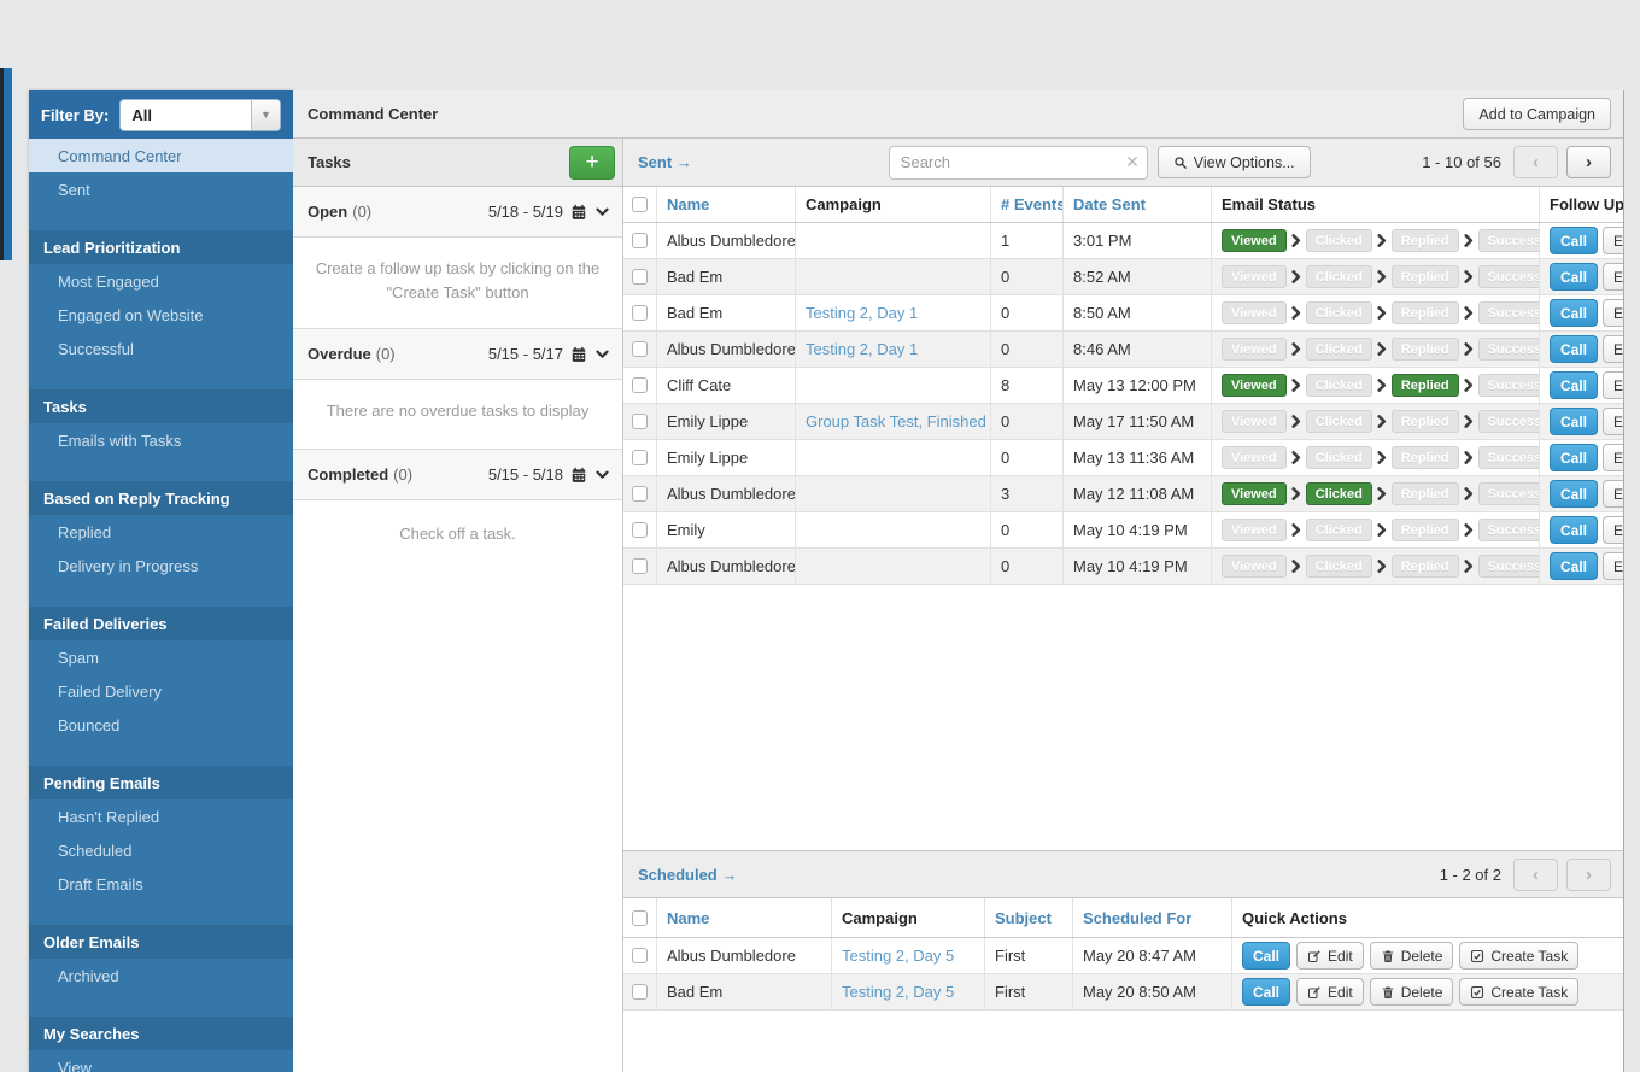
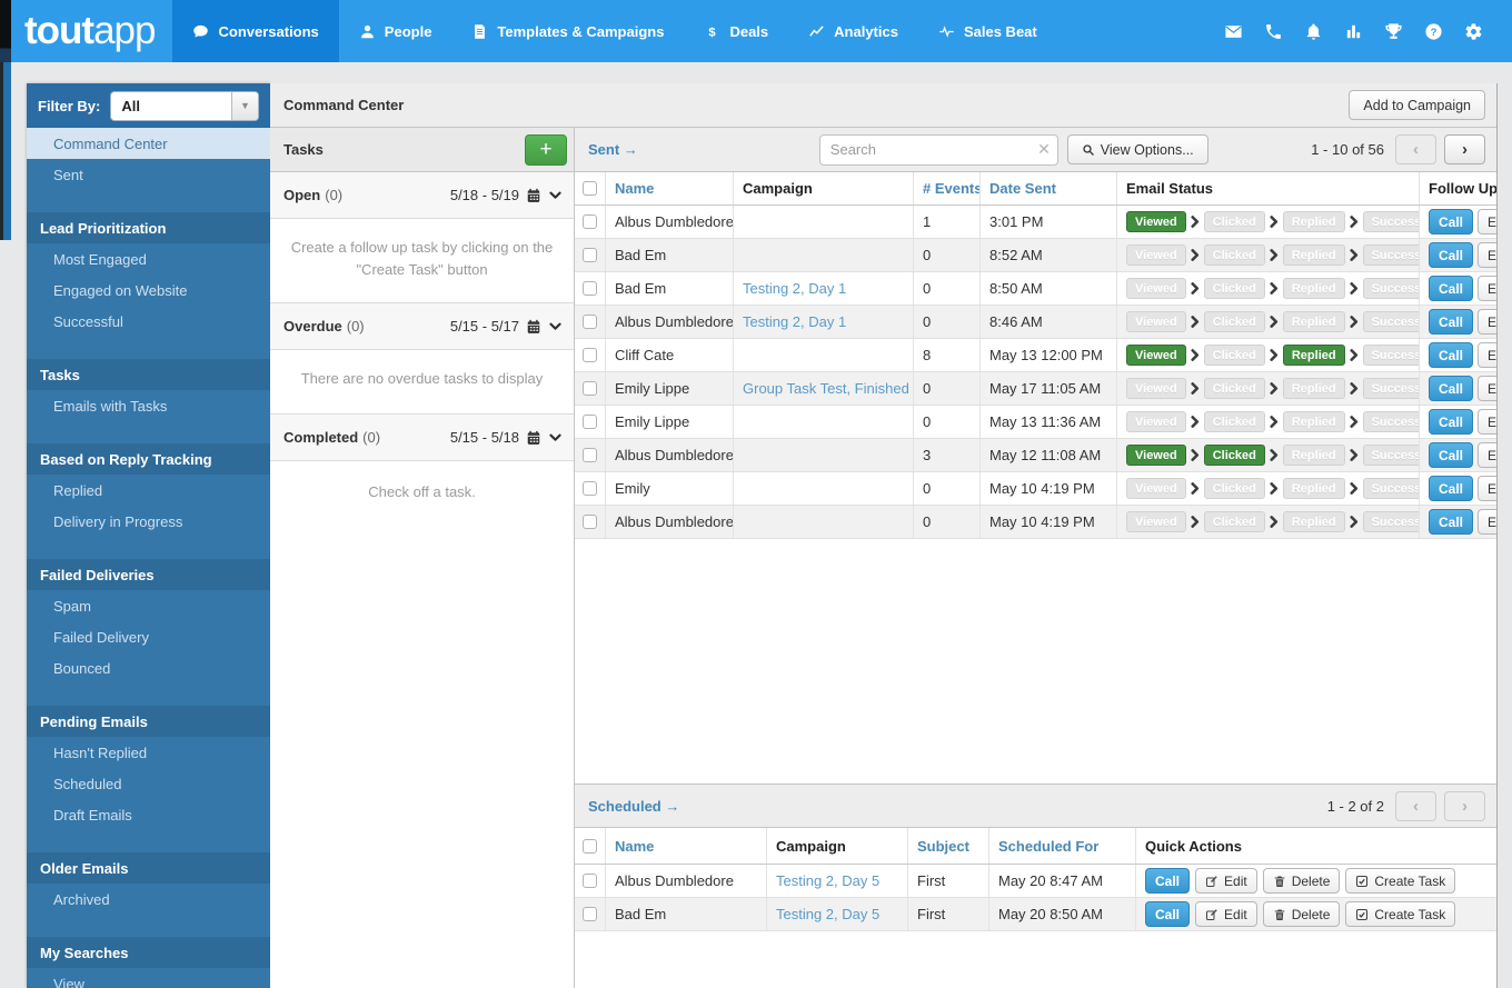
+ tout
+ app
+ Conversations
+ People
+ Templates & Campaigns
+ $
+ Deals
+ Analytics
+ Sales Beat
+ ?
  Filter By:
  All
  ▼
  Command Center
  Sent
  Lead Prioritization
  Most Engaged
  Engaged on Website
  Successful
  Tasks
  Emails with Tasks
  Based on Reply Tracking
  Replied
  Delivery in Progress
  Failed Deliveries
  Spam
  Failed Delivery
  Bounced
  Pending Emails
  Hasn't Replied
  Scheduled
  Draft Emails
  Older Emails
  Archived
  My Searches
  View
  Command Center
  Add to Campaign
  Tasks
  +
  Open
  (0)
  5/18 - 5/19
  Create a follow up task by clicking on the "Create Task" button
  Overdue
  (0)
  5/15 - 5/17
  There are no overdue tasks to display
  Completed
  (0)
  5/15 - 5/18
  Check off a task.
  Sent →
  Search
  ✕
  View Options...
  1 - 10 of 56
  ‹
  ›
  Name
  Campaign
  # Events
  Date Sent
  Email Status
  Follow Up
  Albus Dumbledore
  1
  3:01 PM
  Viewed
  Clicked
  Replied
  Success
  Call
  Bad Em
  0
  8:52 AM
  Viewed
  Clicked
  Replied
  Success
  Call
  Bad Em
  Testing 2, Day 1
  0
  8:50 AM
  Viewed
  Clicked
  Replied
  Success
  Call
  Albus Dumbledore
  Testing 2, Day 1
  0
  8:46 AM
  Viewed
  Clicked
  Replied
  Success
  Call
  Cliff Cate
  8
  May 13 12:00 PM
  Viewed
  Clicked
  Replied
  Success
  Call
  Emily Lippe
  Group Task Test, Finished
  0
- May 17 11:50 AM
+ May 17 11:05 AM
  Viewed
  Clicked
  Replied
  Success
  Call
  Emily Lippe
  0
  May 13 11:36 AM
  Viewed
  Clicked
  Replied
  Success
  Call
  Albus Dumbledore
  3
  May 12 11:08 AM
  Viewed
  Clicked
  Replied
  Success
  Call
  Emily
  0
  May 10 4:19 PM
  Viewed
  Clicked
  Replied
  Success
  Call
  Albus Dumbledore
  0
  May 10 4:19 PM
  Viewed
  Clicked
  Replied
  Success
  Call
  Scheduled →
  1 - 2 of 2
  ‹
  ›
  Name
  Campaign
  Subject
  Scheduled For
  Quick Actions
  Albus Dumbledore
  Testing 2, Day 5
  First
  May 20 8:47 AM
  Call
  Edit
  Delete
  Create Task
  Bad Em
  Testing 2, Day 5
  First
  May 20 8:50 AM
  Call
  Edit
  Delete
  Create Task
